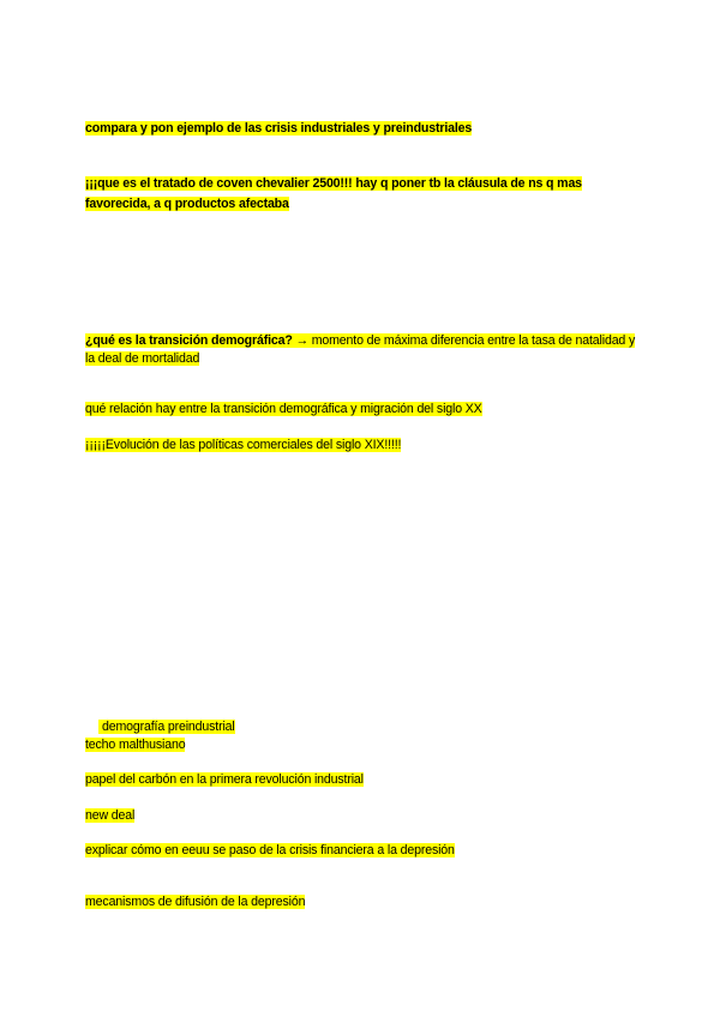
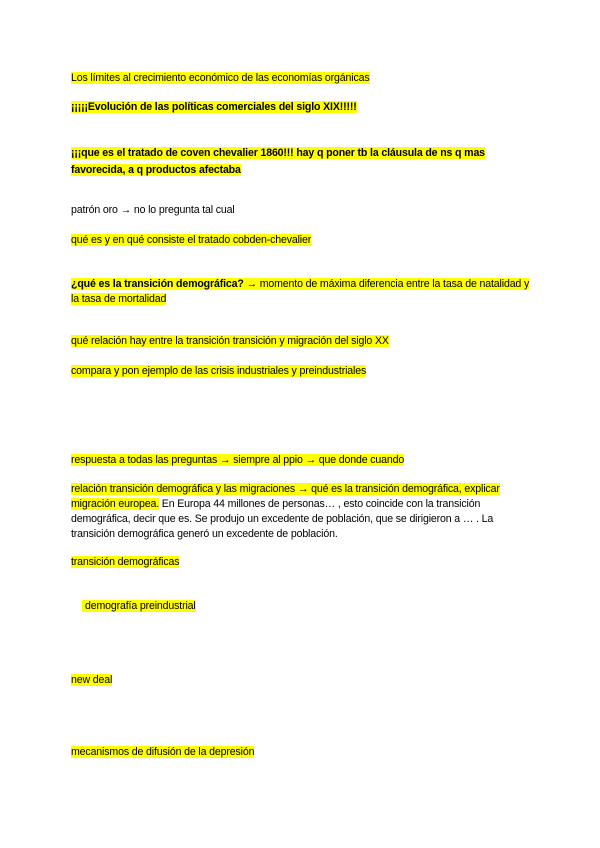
+ Los límites al crecimiento económico de las economías orgánicas
- compara y pon ejemplo de las crisis industriales y preindustriales
+ ¡¡¡¡¡Evolución de las políticas comerciales del siglo XIX!!!!!
- ¡¡¡que es el tratado de coven chevalier 2500!!! hay q poner tb la cláusula de ns q mas favorecida, a q productos afectaba
+ ¡¡¡que es el tratado de coven chevalier 1860!!! hay q poner tb la cláusula de ns q mas favorecida, a q productos afectaba
+ patrón oro → no lo pregunta tal cual
+ qué es y en qué consiste el tratado cobden-chevalier
- ¿qué es la transición demográfica? → momento de máxima diferencia entre la tasa de natalidad y la deal de mortalidad
+ ¿qué es la transición demográfica? → momento de máxima diferencia entre la tasa de natalidad y la tasa de mortalidad
- qué relación hay entre la transición demográfica y migración del siglo XX
+ qué relación hay entre la transición transición y migración del siglo XX
- ¡¡¡¡¡Evolución de las políticas comerciales del siglo XIX!!!!!
+ compara y pon ejemplo de las crisis industriales y preindustriales
+ respuesta a todas las preguntas → siempre al ppio → que donde cuando
+ relación transición demográfica y las migraciones → qué es la transición demográfica, explicar migración europea. En Europa 44 millones de personas… , esto coincide con la transición demográfica, decir que es. Se produjo un excedente de población, que se dirigieron a … . La transición demográfica generó un excedente de población.
+ transición demográficas
  demografía preindustrial
- techo malthusiano
- papel del carbón en la primera revolución industrial
  new deal
- explicar cómo en eeuu se paso de la crisis financiera a la depresión
  mecanismos de difusión de la depresión
